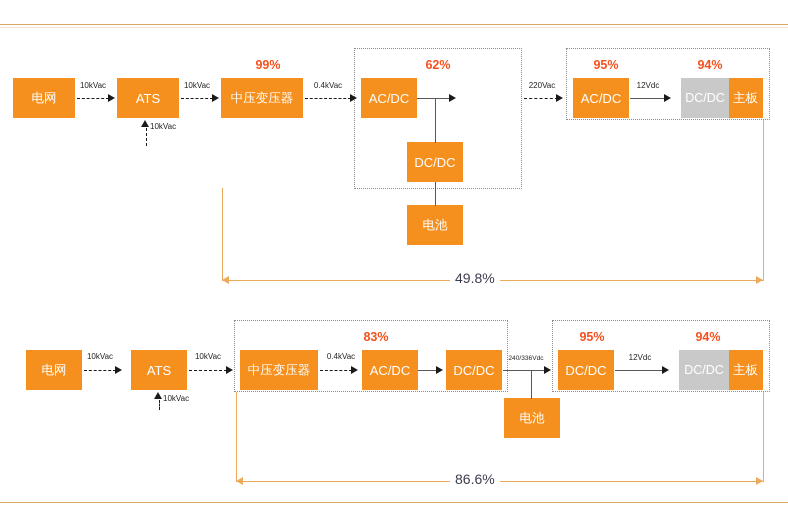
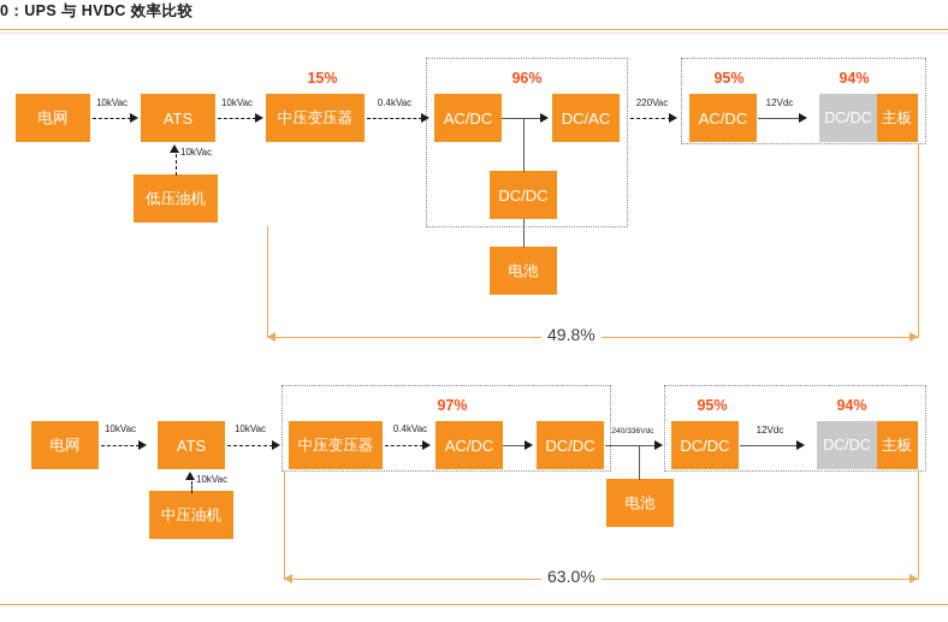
+ 0：UPS 与 HVDC 效率比较
- 99%
+ 15%
- 62%
+ 96%
  95%
  94%
  电网
  ATS
+ 低压油机
  中压变压器
  AC/DC
+ DC/AC
  DC/DC
  电池
  AC/DC
  DC/DC
  主板
  10kVac
  10kVac
  10kVac
  0.4kVac
  220Vac
  12Vdc
  49.8%
- 83%
+ 97%
  95%
  94%
  电网
  ATS
+ 中压油机
  中压变压器
  AC/DC
  DC/DC
  电池
  DC/DC
  DC/DC
  主板
  10kVac
  10kVac
  10kVac
  0.4kVac
  12Vdc
- 86.6%
+ 63.0%
